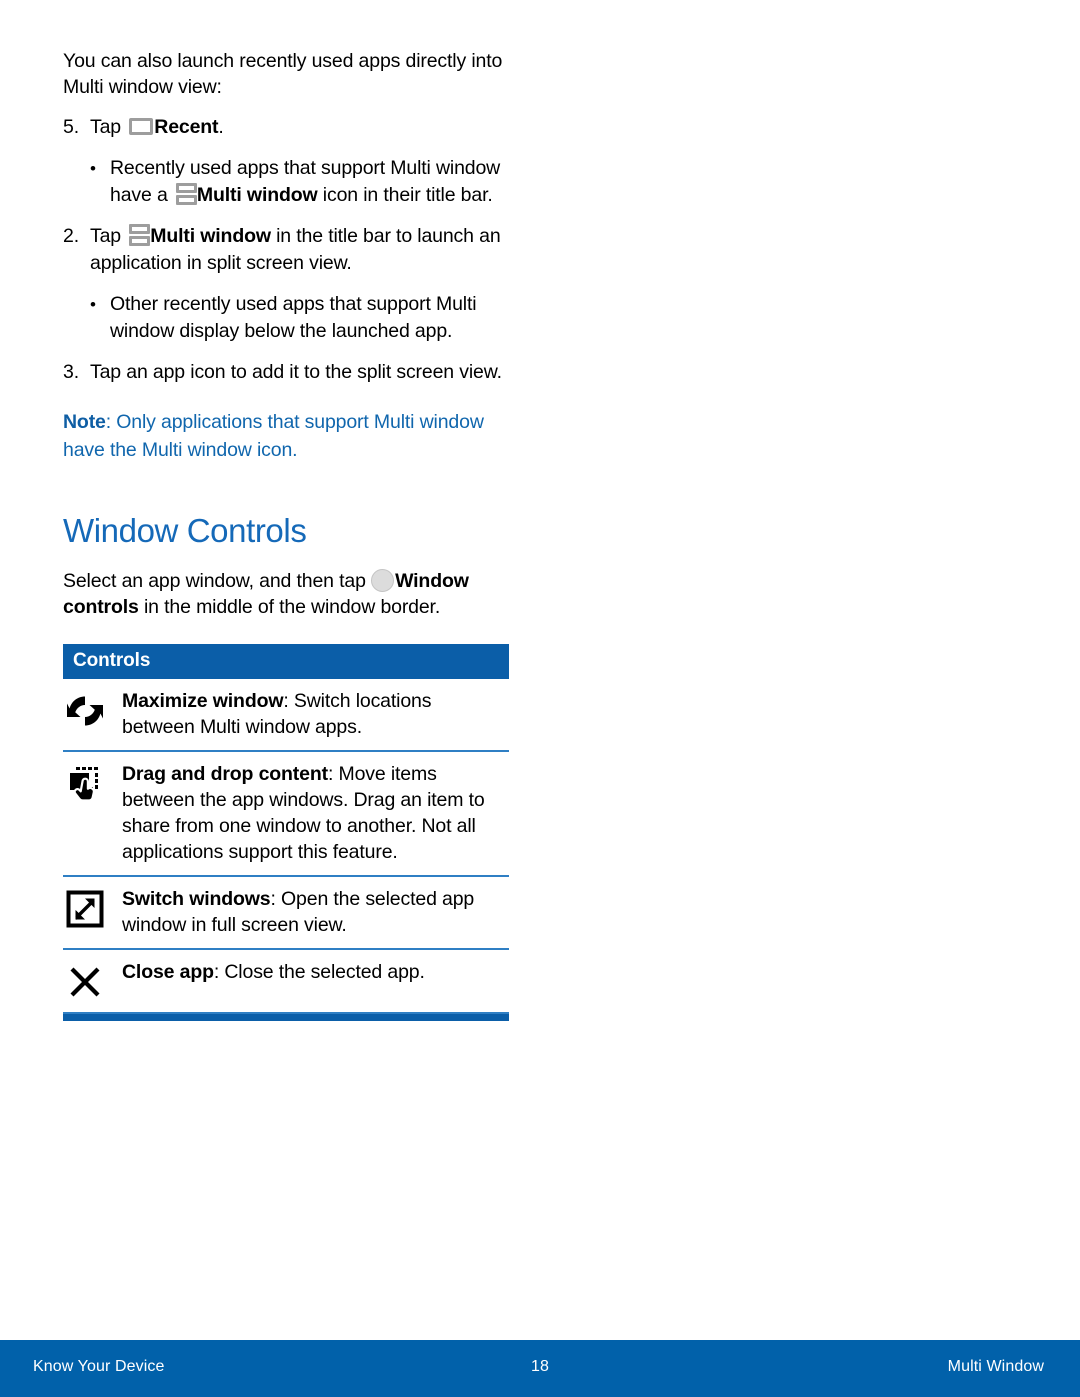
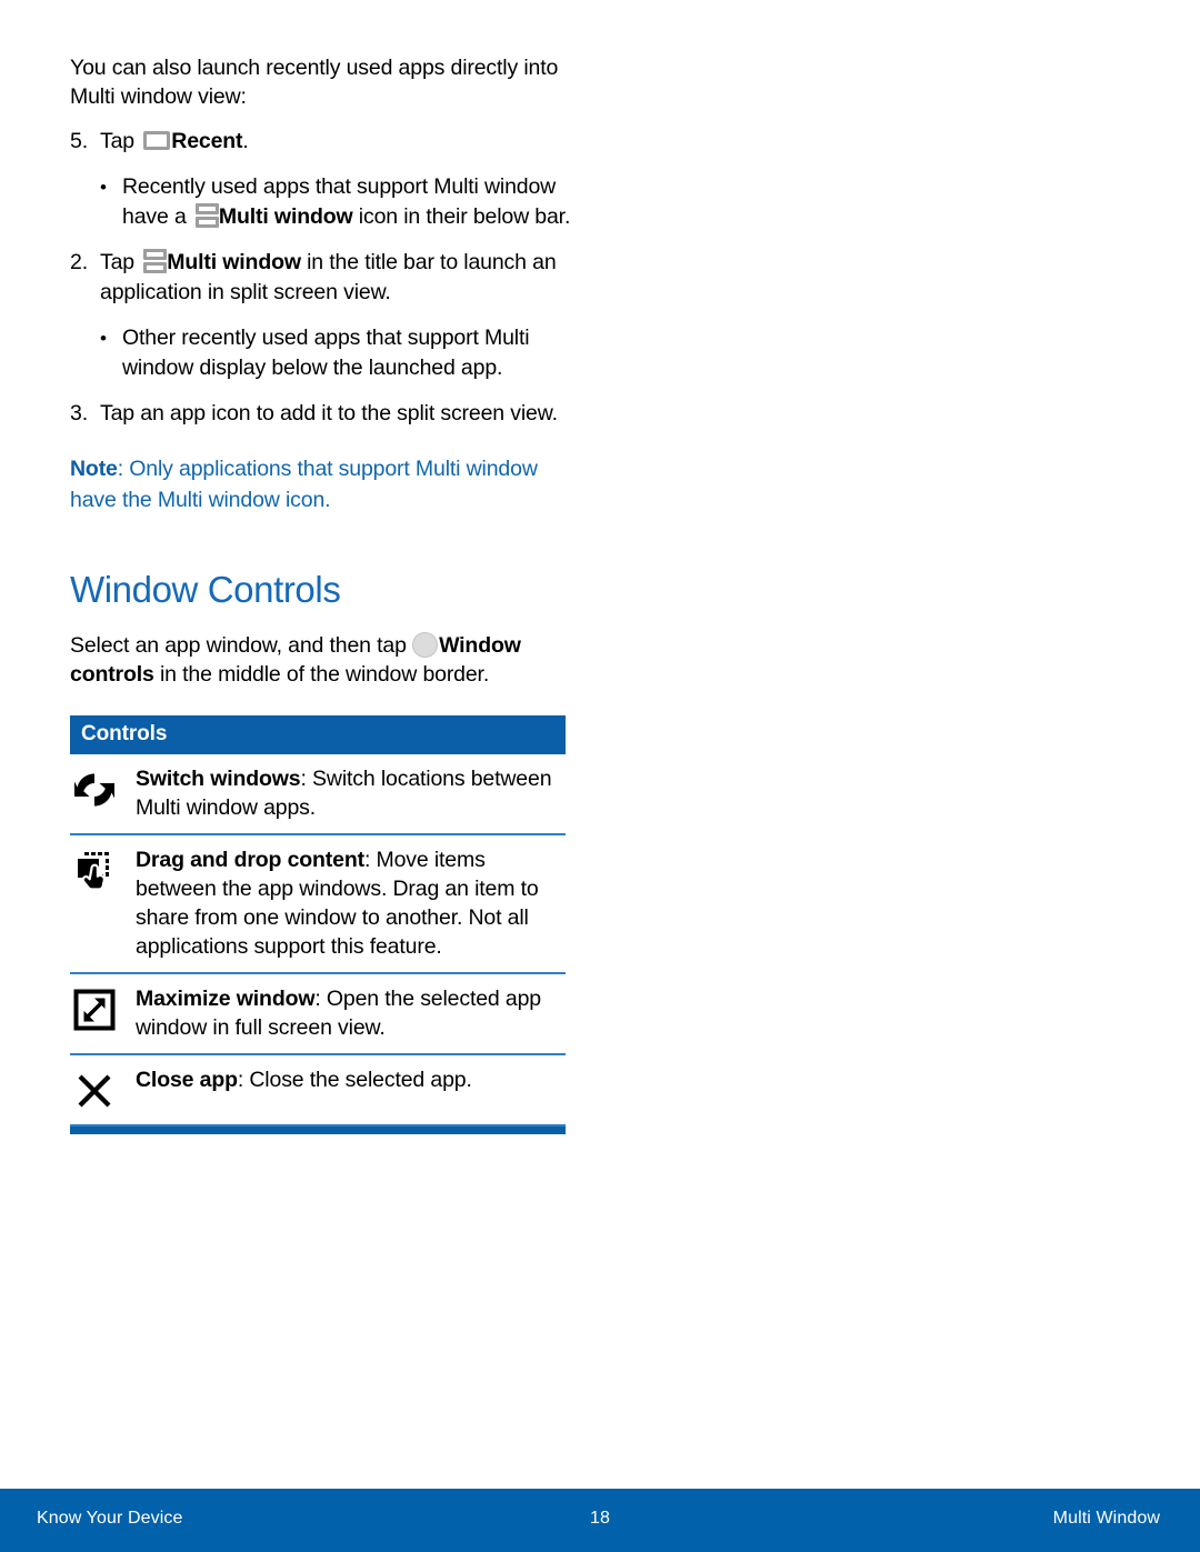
  You can also launch recently used apps directly into Multi window view:
  5.
  Tap Recent.
  •
- Recently used apps that support Multi window have a Multi window icon in their title bar.
+ Recently used apps that support Multi window have a Multi window icon in their below bar.
  2.
  Tap Multi window in the title bar to launch an application in split screen view.
  •
  Other recently used apps that support Multi window display below the launched app.
  3.
  Tap an app icon to add it to the split screen view.
  Note: Only applications that support Multi window have the Multi window icon.
  Window Controls
  Select an app window, and then tap Window controls in the middle of the window border.
  Controls
- Maximize window: Switch locations between Multi window apps.
+ Switch windows: Switch locations between Multi window apps.
  Drag and drop content: Move items between the app windows. Drag an item to share from one window to another. Not all applications support this feature.
- Switch windows: Open the selected app window in full screen view.
+ Maximize window: Open the selected app window in full screen view.
  Close app: Close the selected app.
  Know Your Device
  18
  Multi Window
